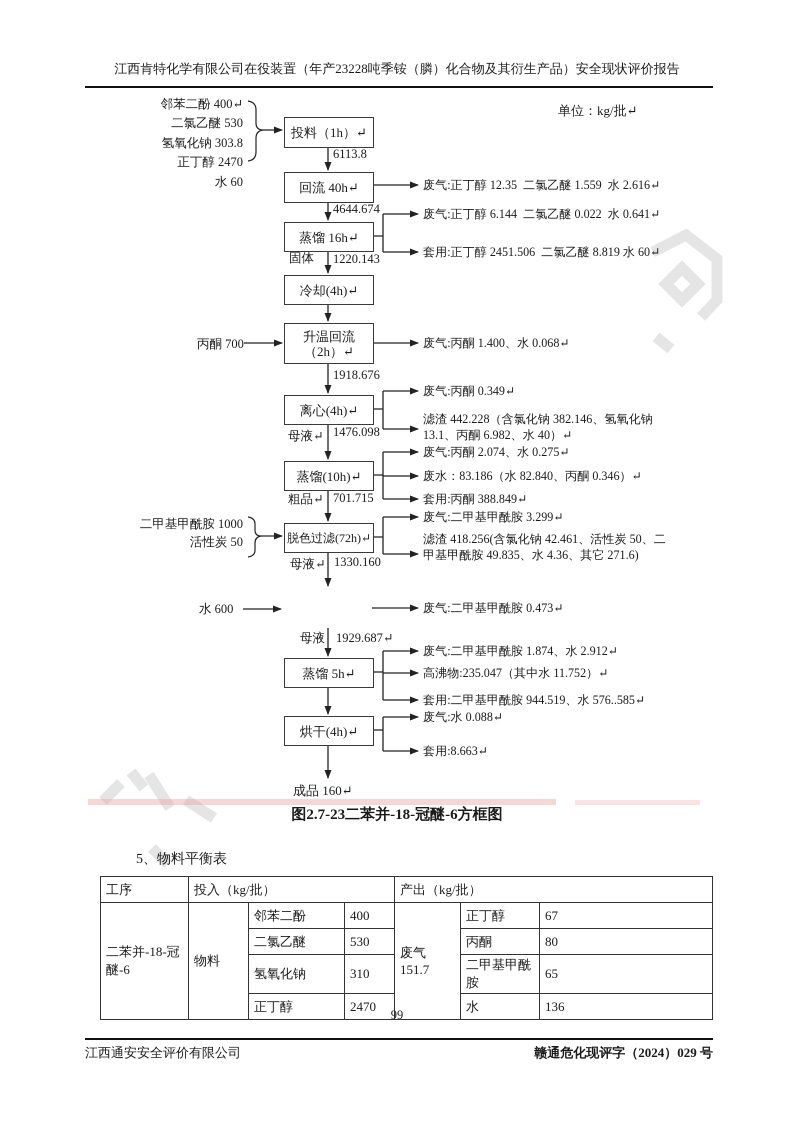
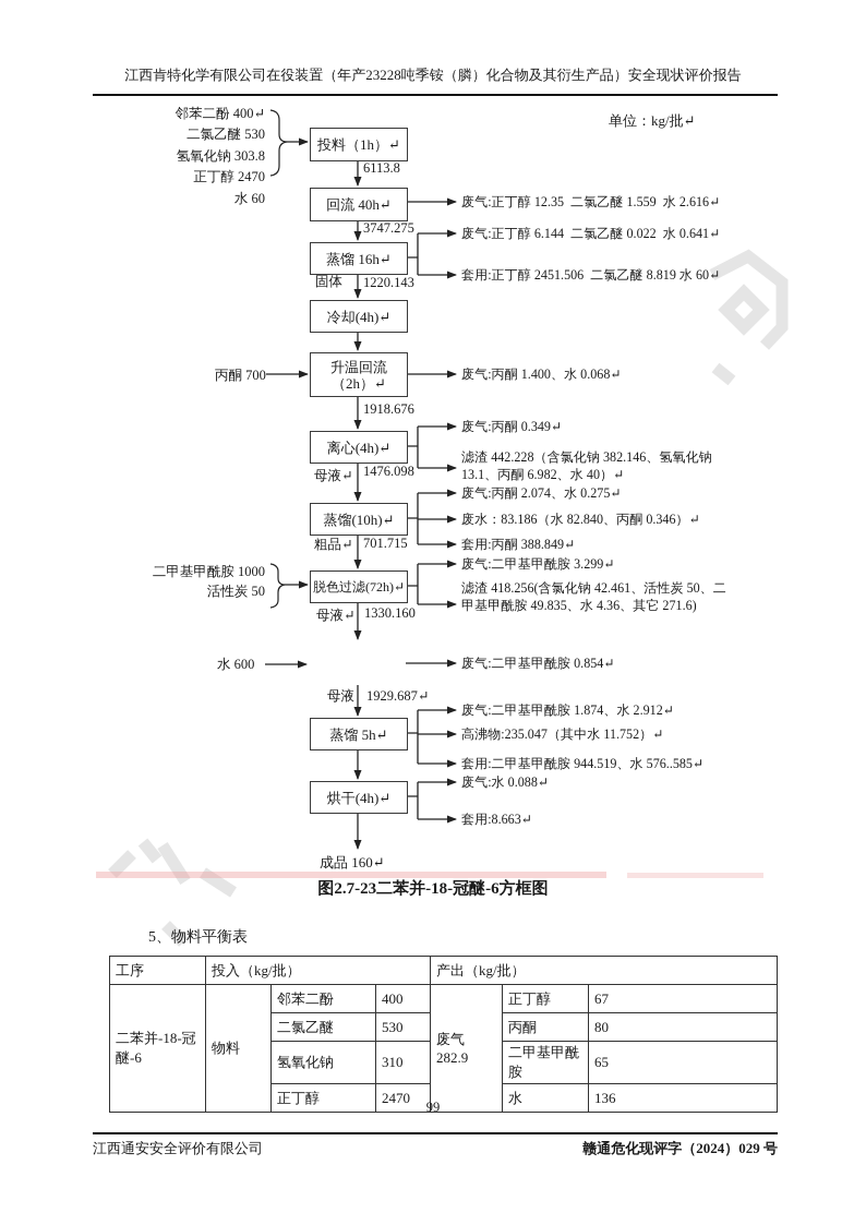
  江西肯特化学有限公司在役装置（年产23228吨季铵（膦）化合物及其衍生产品）安全现状评价报告
  单位：kg/批↵
  邻苯二酚 400↵
  二氯乙醚 530
  氢氧化钠 303.8
  正丁醇 2470
  水 60
  投料（1h）↵
  回流 40h↵
  蒸馏 16h↵
  冷却(4h)↵
  升温回流
  （2h）↵
  离心(4h)↵
  蒸馏(10h)↵
  脱色过滤(72h)↵
  蒸馏 5h↵
  烘干(4h)↵
  丙酮 700
  二甲基甲酰胺 1000
  活性炭 50
  水 600
  6113.8
- 4644.674
+ 3747.275
  固体
  1220.143
  1918.676
  母液↵
  1476.098
  粗品↵
  701.715
  母液↵
  1330.160
  母液
  1929.687↵
  废气:正丁醇 12.35 二氯乙醚 1.559 水 2.616↵
  废气:正丁醇 6.144 二氯乙醚 0.022 水 0.641↵
  套用:正丁醇 2451.506 二氯乙醚 8.819 水 60↵
  废气:丙酮 1.400、水 0.068↵
  废气:丙酮 0.349↵
  滤渣 442.228（含氯化钠 382.146、氢氧化钠 13.1、丙酮 6.982、水 40）↵
  废气:丙酮 2.074、水 0.275↵
  废水：83.186（水 82.840、丙酮 0.346）↵
  套用:丙酮 388.849↵
  废气:二甲基甲酰胺 3.299↵
  滤渣 418.256(含氯化钠 42.461、活性炭 50、二甲基甲酰胺 49.835、水 4.36、其它 271.6)
- 废气:二甲基甲酰胺 0.473↵
+ 废气:二甲基甲酰胺 0.854↵
  废气:二甲基甲酰胺 1.874、水 2.912↵
  高沸物:235.047（其中水 11.752）↵
  套用:二甲基甲酰胺 944.519、水 576..585↵
  废气:水 0.088↵
  套用:8.663↵
  成品 160↵
  图2.7-23二苯并-18-冠醚-6方框图
  5、物料平衡表
  工序	投入（kg/批）	产出（kg/批）
- 二苯并-18-冠醚-6	物料	邻苯二酚	400	废气 151.7	正丁醇	67
+ 二苯并-18-冠醚-6	物料	邻苯二酚	400	废气 282.9	正丁醇	67
  二氯乙醚	530	丙酮	80
  氢氧化钠	310	二甲基甲酰胺	65
  正丁醇	2470	水	136
  99
  江西通安安全评价有限公司
  赣通危化现评字（2024）029 号
